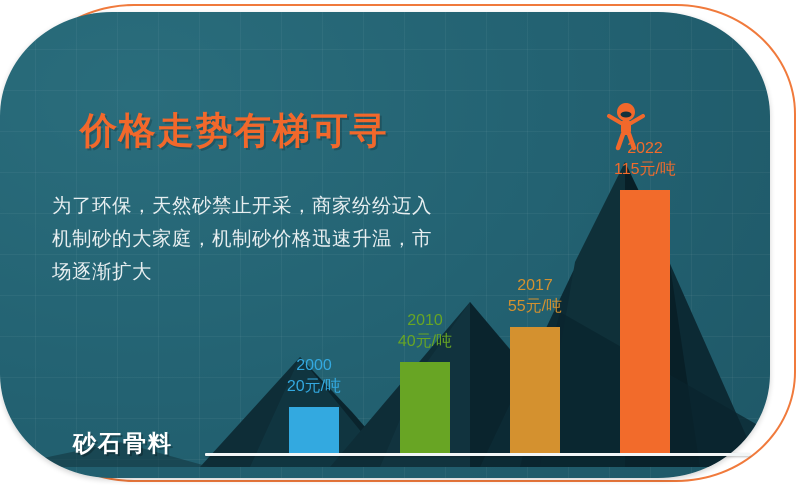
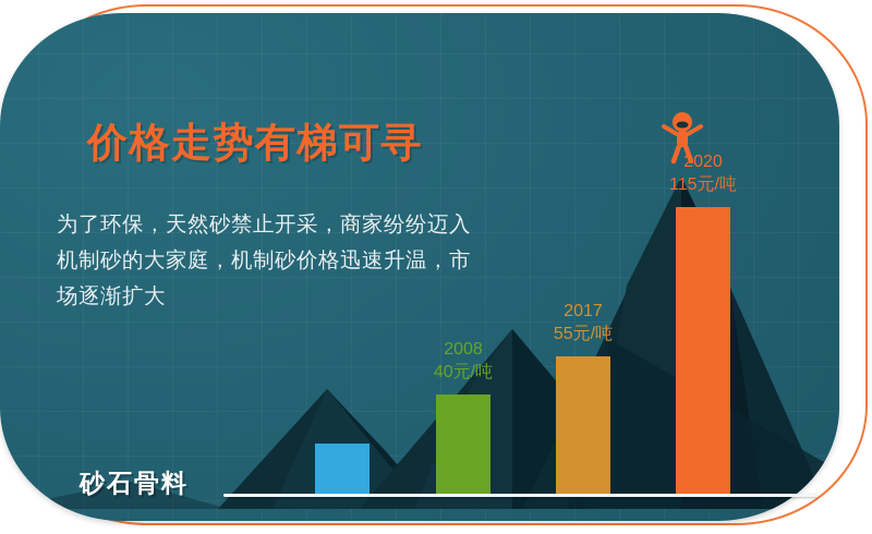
  价格走势有梯可寻
  为了环保，天然砂禁止开采，商家纷纷迈入
  机制砂的大家庭，机制砂价格迅速升温，市
  场逐渐扩大
  砂石骨料
- 2000
- 20元/吨
- 2010
+ 2008
  40元/吨
  2017
  55元/吨
- 2022
+ 2020
  115元/吨
